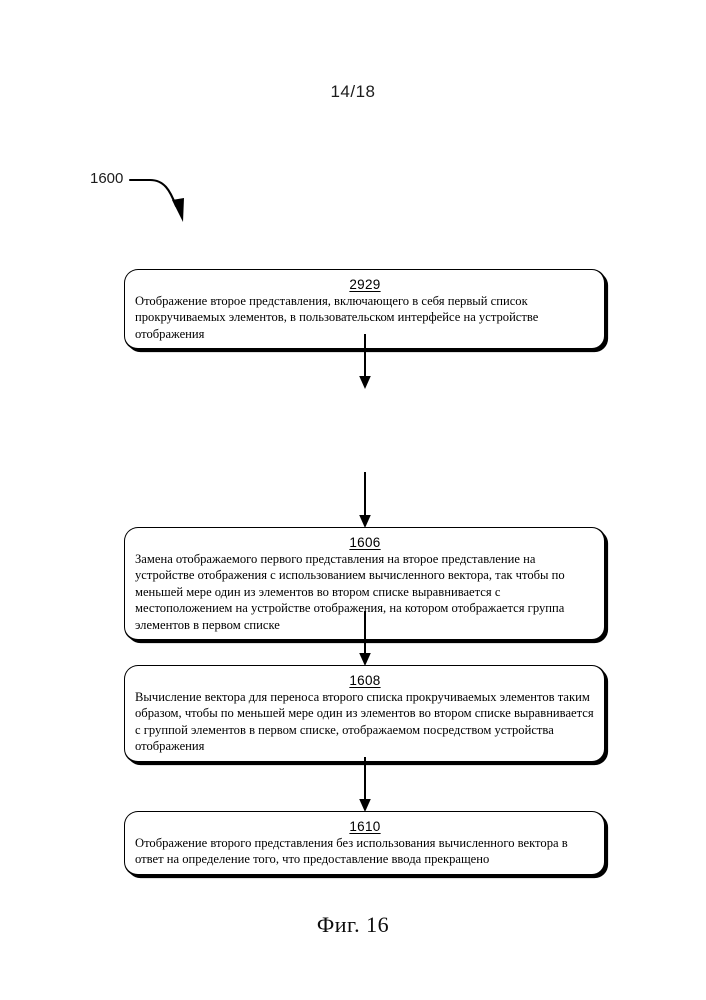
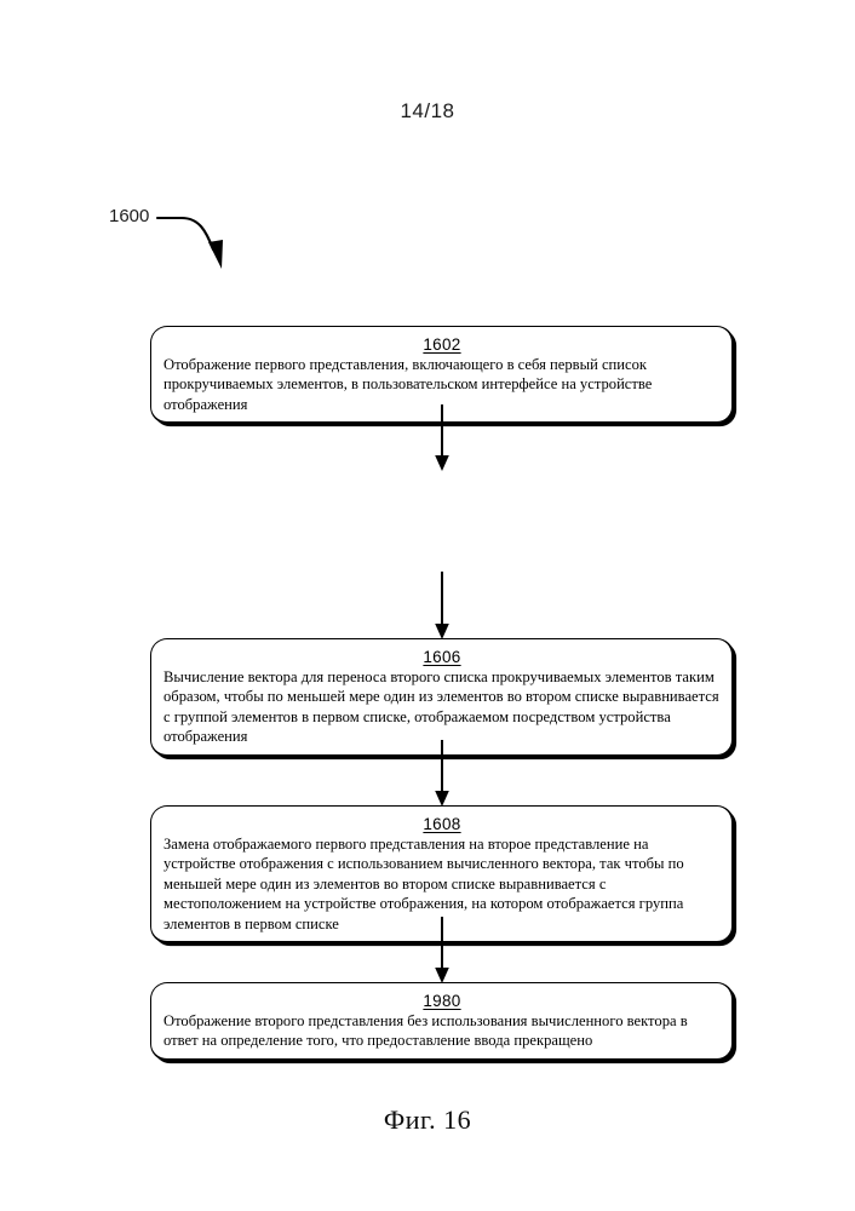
  14/18
  1600
- 2929
+ 1602
- Отображение второе представления, включающего в себя первый список прокручиваемых элементов, в пользовательском интерфейсе на устройстве отображения
+ Отображение первого представления, включающего в себя первый список прокручиваемых элементов, в пользовательском интерфейсе на устройстве отображения
  1606
- Замена отображаемого первого представления на второе представление на устройстве отображения с использованием вычисленного вектора, так чтобы по меньшей мере один из элементов во втором списке выравнивается с местоположением на устройстве отображения, на котором отображается группа элементов в первом списке
+ Вычисление вектора для переноса второго списка прокручиваемых элементов таким образом, чтобы по меньшей мере один из элементов во втором списке выравнивается с группой элементов в первом списке, отображаемом посредством устройства отображения
  1608
- Вычисление вектора для переноса второго списка прокручиваемых элементов таким образом, чтобы по меньшей мере один из элементов во втором списке выравнивается с группой элементов в первом списке, отображаемом посредством устройства отображения
+ Замена отображаемого первого представления на второе представление на устройстве отображения с использованием вычисленного вектора, так чтобы по меньшей мере один из элементов во втором списке выравнивается с местоположением на устройстве отображения, на котором отображается группа элементов в первом списке
- 1610
+ 1980
  Отображение второго представления без использования вычисленного вектора в ответ на определение того, что предоставление ввода прекращено
  Фиг. 16
